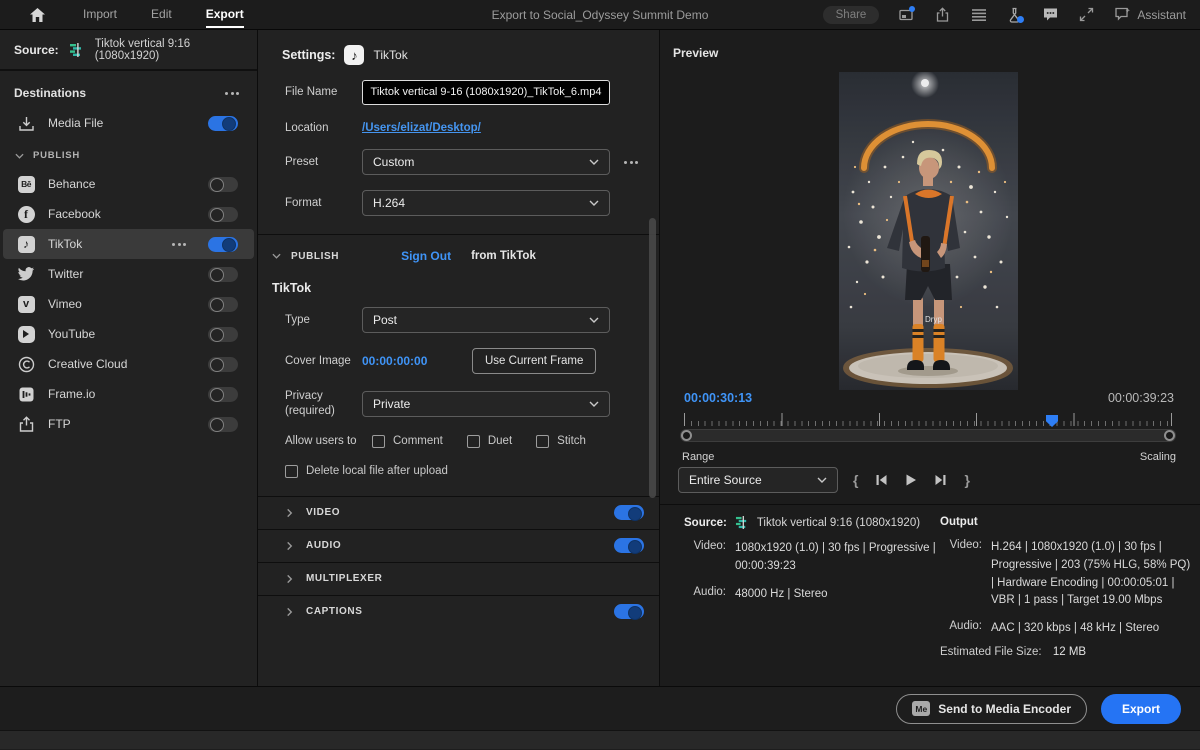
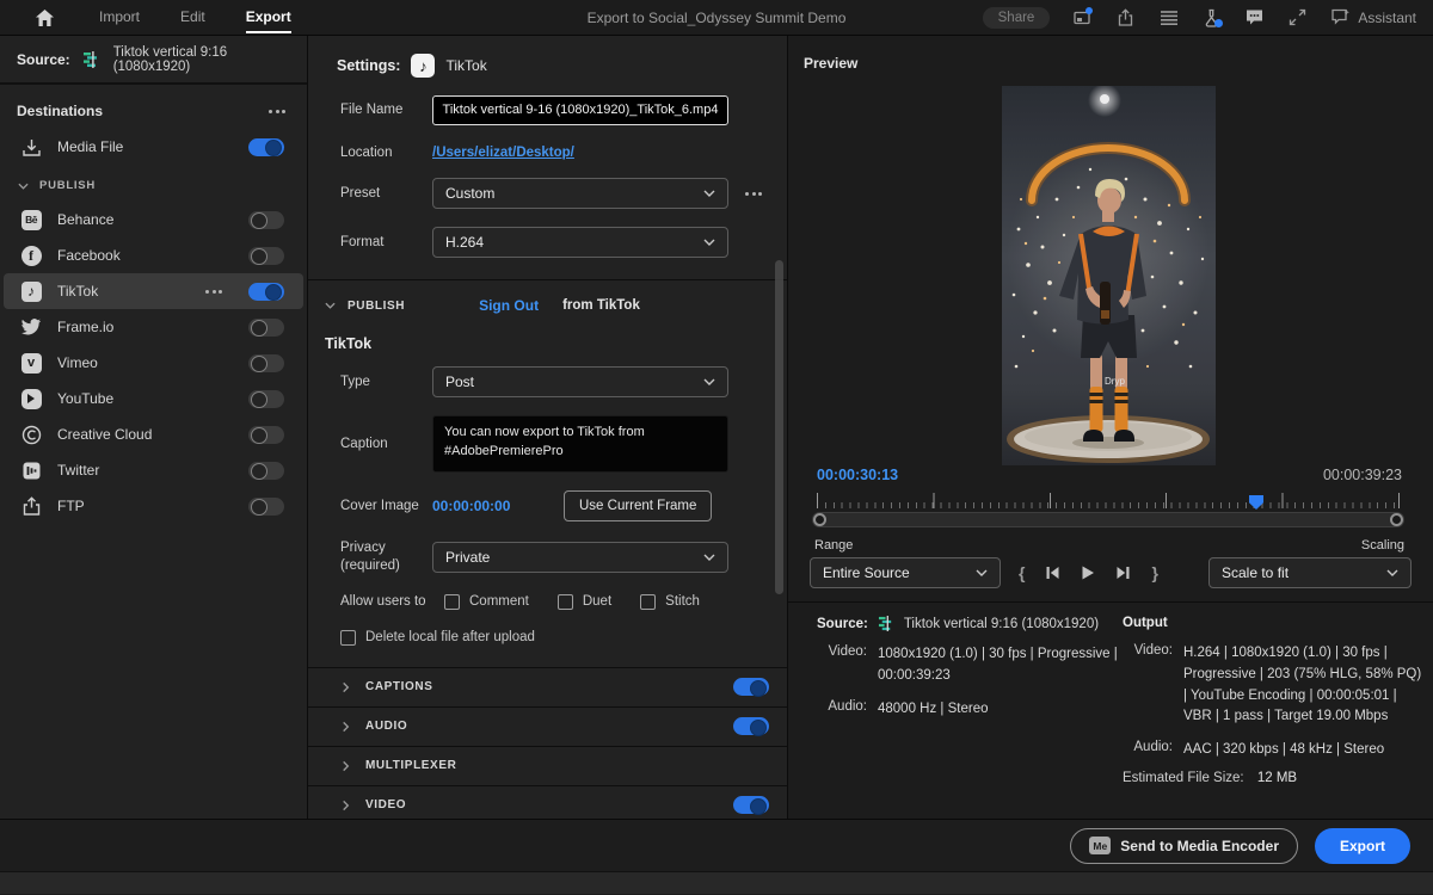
  Import
  Edit
  Export
  Export to Social_Odyssey Summit Demo
  Share
  Assistant
  Source:
  Tiktok vertical 9:16 (1080x1920)
  Destinations
  Media File
  PUBLISH
  Behance
  Facebook
  TikTok
- Twitter
+ Frame.io
  Vimeo
  YouTube
  Creative Cloud
- Frame.io
+ Twitter
  FTP
  Settings:
  TikTok
  File Name
  Tiktok vertical 9-16 (1080x1920)_TikTok_6.mp4
  Location
  /Users/elizat/Desktop/
  Preset
  Custom
  Format
  H.264
  PUBLISH
  Sign Out
  from TikTok
  TikTok
  Type
  Post
+ Caption
+ You can now export to TikTok from #AdobePremierePro
  Cover Image
  00:00:00:00
  Use Current Frame
  Privacy
  (required)
  Private
  Allow users to
  Comment
  Duet
  Stitch
  Delete local file after upload
- VIDEO
+ CAPTIONS
  AUDIO
  MULTIPLEXER
- CAPTIONS
+ VIDEO
  Preview
  Dryp
  00:00:30:13
  00:00:39:23
  Range
  Scaling
  Entire Source
+ Scale to fit
  Source:
  Tiktok vertical 9:16 (1080x1920)
  Video:
  1080x1920 (1.0) | 30 fps | Progressive |
  00:00:39:23
  Audio:
  48000 Hz | Stereo
  Output
  Video:
  H.264 | 1080x1920 (1.0) | 30 fps |
  Progressive | 203 (75% HLG, 58% PQ)
- | Hardware Encoding | 00:00:05:01 |
+ | YouTube Encoding | 00:00:05:01 |
  VBR | 1 pass | Target 19.00 Mbps
  Audio:
  AAC | 320 kbps | 48 kHz | Stereo
  Estimated File Size: 12 MB
  Me
  Send to Media Encoder
  Export
